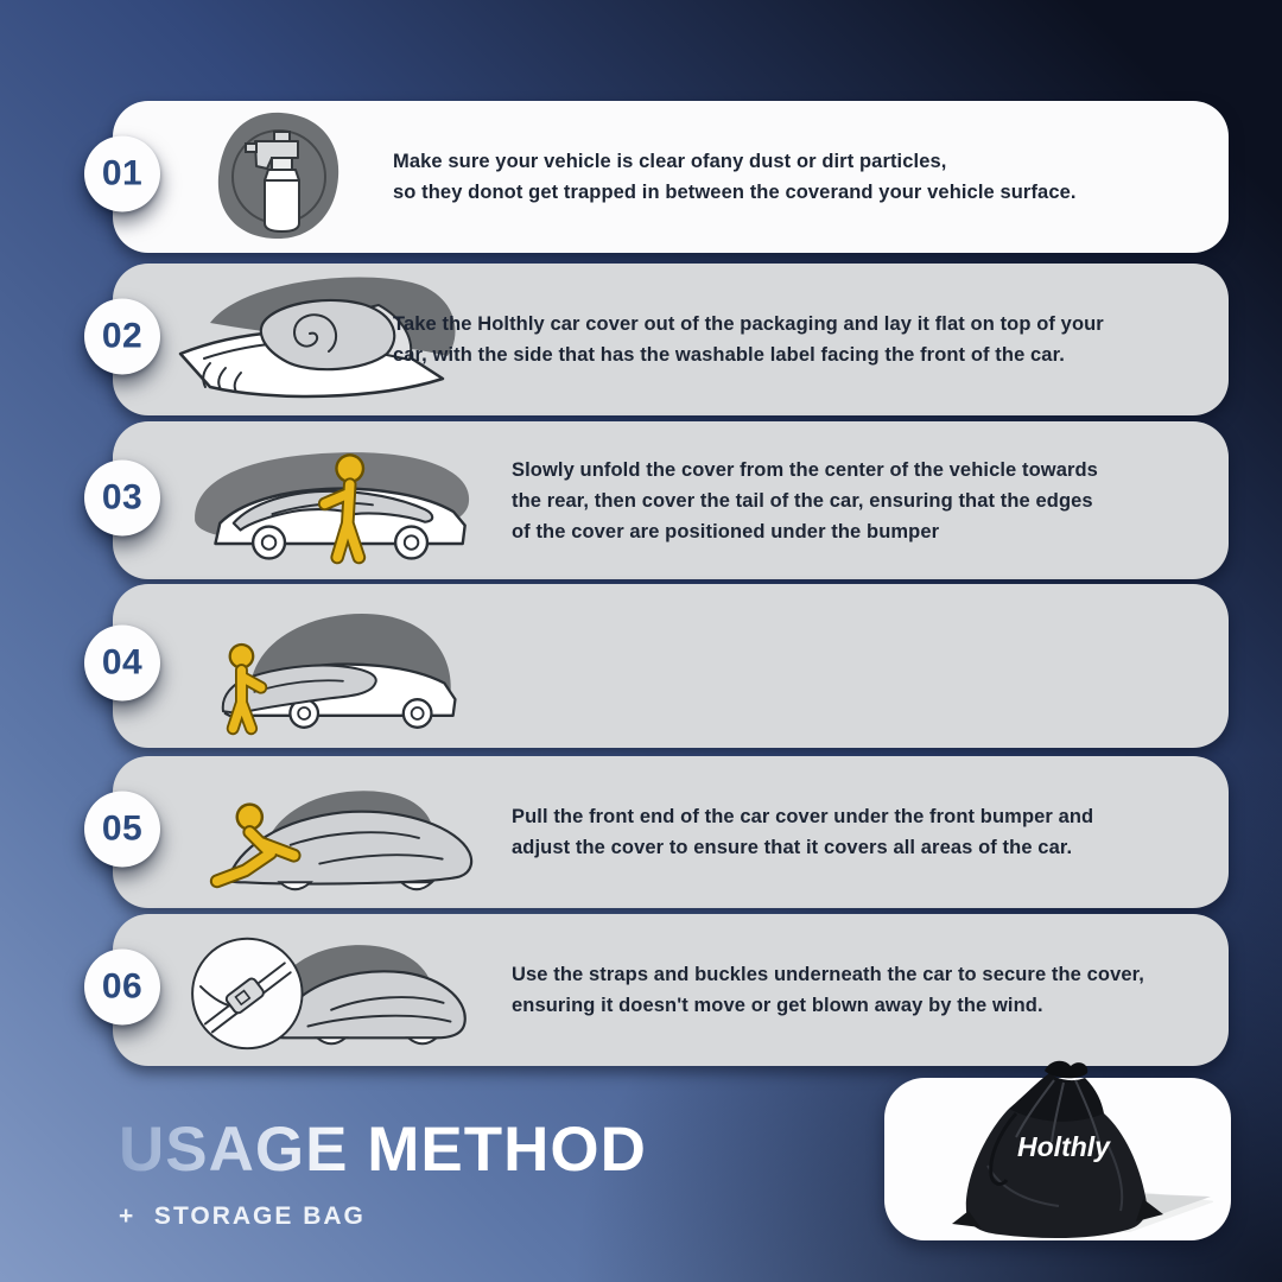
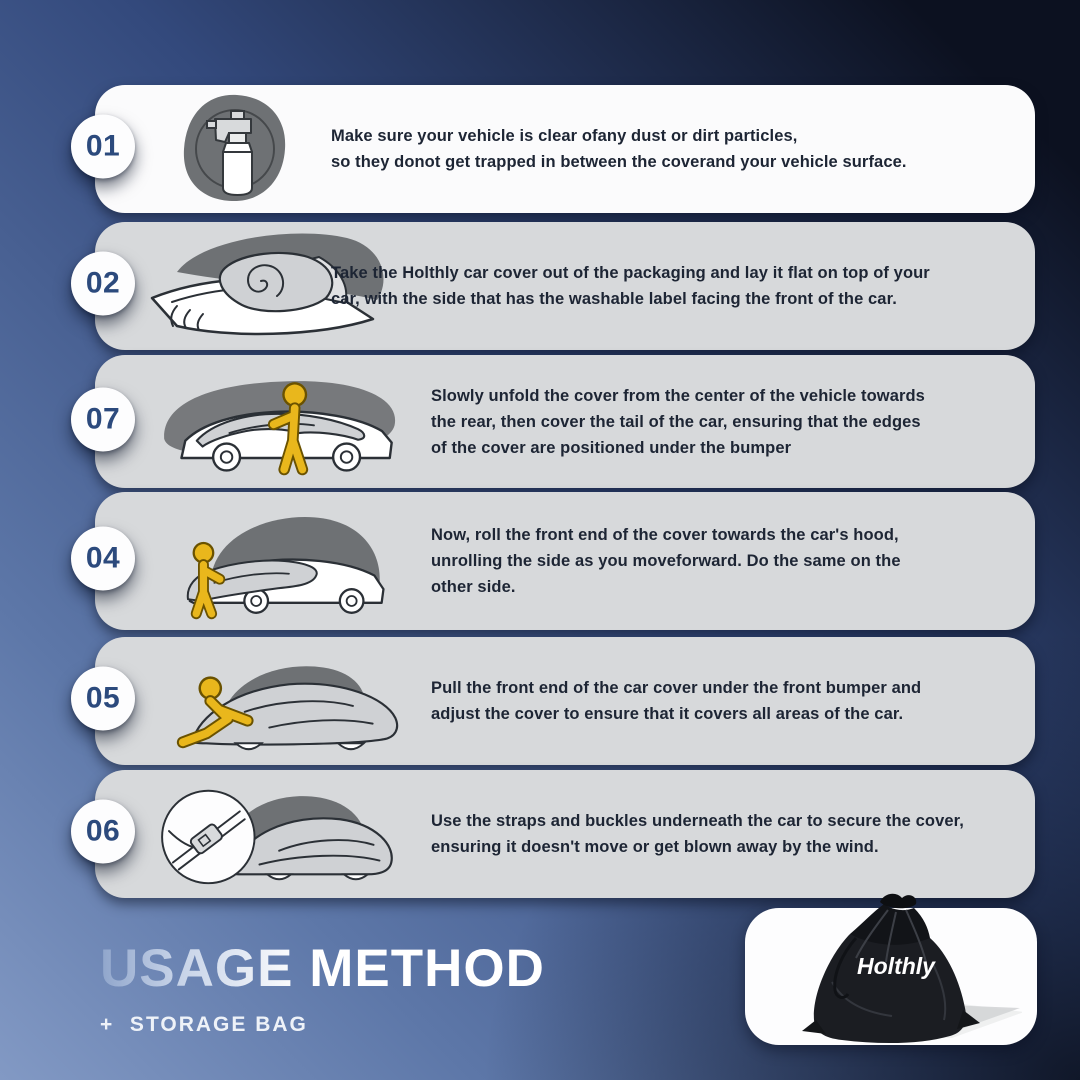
  01
  Make sure your vehicle is clear ofany dust or dirt particles,
  so they donot get trapped in between the coverand your vehicle surface.
  02
  Take the Holthly car cover out of the packaging and lay it flat on top of your
  car, with the side that has the washable label facing the front of the car.
- 03
+ 07
  Slowly unfold the cover from the center of the vehicle towards
  the rear, then cover the tail of the car, ensuring that the edges
  of the cover are positioned under the bumper
  04
+ Now, roll the front end of the cover towards the car's hood,
+ unrolling the side as you moveforward. Do the same on the
+ other side.
  05
  Pull the front end of the car cover under the front bumper and
  adjust the cover to ensure that it covers all areas of the car.
  06
  Use the straps and buckles underneath the car to secure the cover,
  ensuring it doesn't move or get blown away by the wind.
  USAGE METHOD
  + STORAGE BAG
  Holthly
